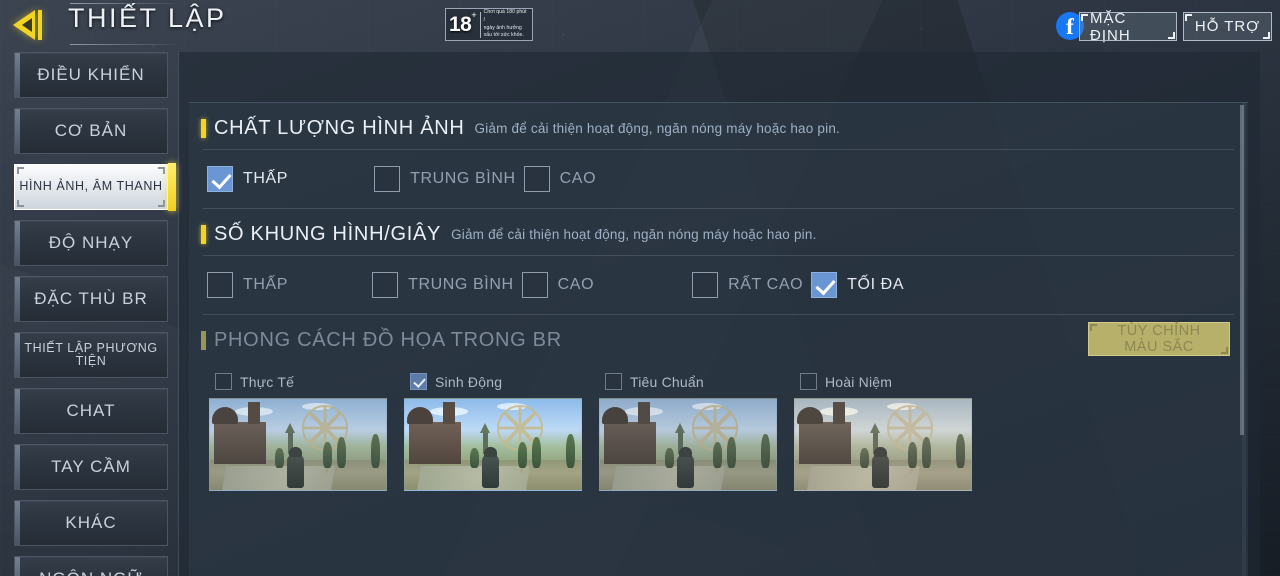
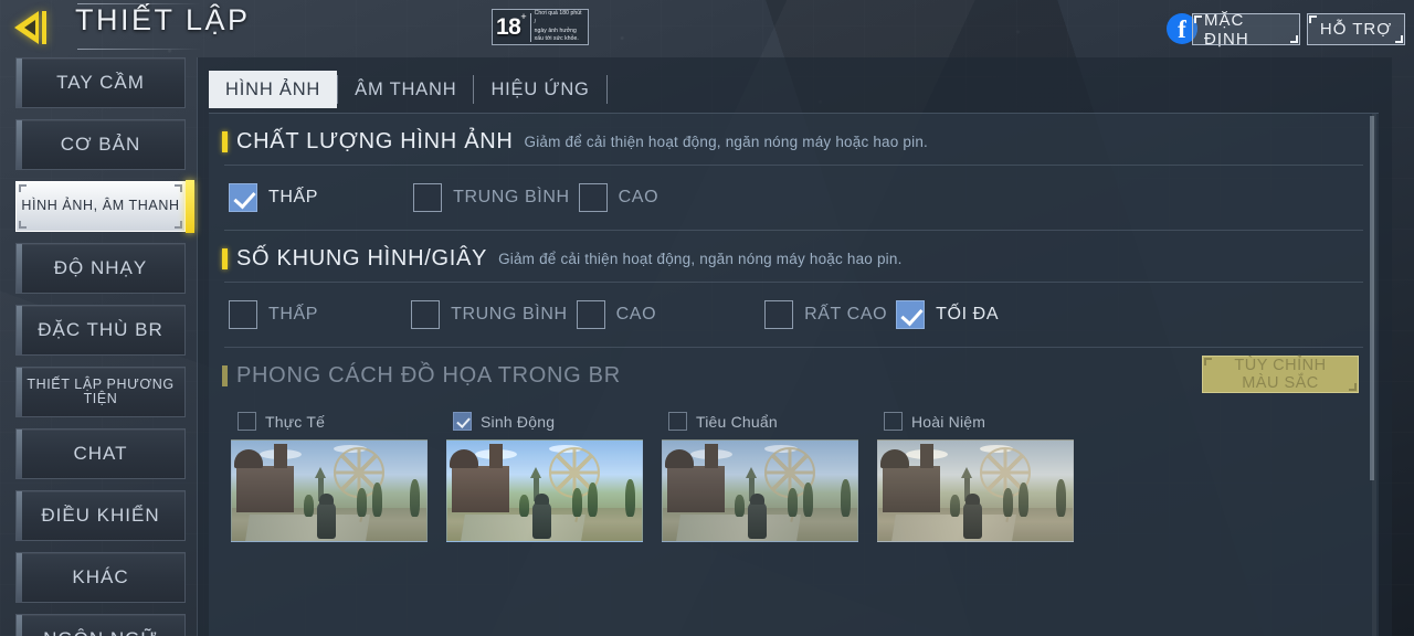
  THIẾT LẬP
  18
  +
  f
  MẶC ĐỊNH
  HỖ TRỢ
- ĐIỀU KHIỂN
+ TAY CẦM
  CƠ BẢN
  HÌNH ẢNH, ÂM THANH
  ĐỘ NHẠY
  ĐẶC THÙ BR
  THIẾT LẬP PHƯƠNG TIỆN
  CHAT
- TAY CẦM
+ ĐIỀU KHIỂN
  KHÁC
+ HÌNH ẢNH
+ ÂM THANH
+ HIỆU ỨNG
  CHẤT LƯỢNG HÌNH ẢNH
  Giảm để cải thiện hoạt động, ngăn nóng máy hoặc hao pin.
  THẤP
  TRUNG BÌNH
  CAO
  SỐ KHUNG HÌNH/GIÂY
  Giảm để cải thiện hoạt động, ngăn nóng máy hoặc hao pin.
  THẤP
  TRUNG BÌNH
  CAO
  RẤT CAO
  TỐI ĐA
  PHONG CÁCH ĐỒ HỌA TRONG BR
  TÙY CHỈNH
  MÀU SẮC
  Thực Tế
  Sinh Động
  Tiêu Chuẩn
  Hoài Niệm
